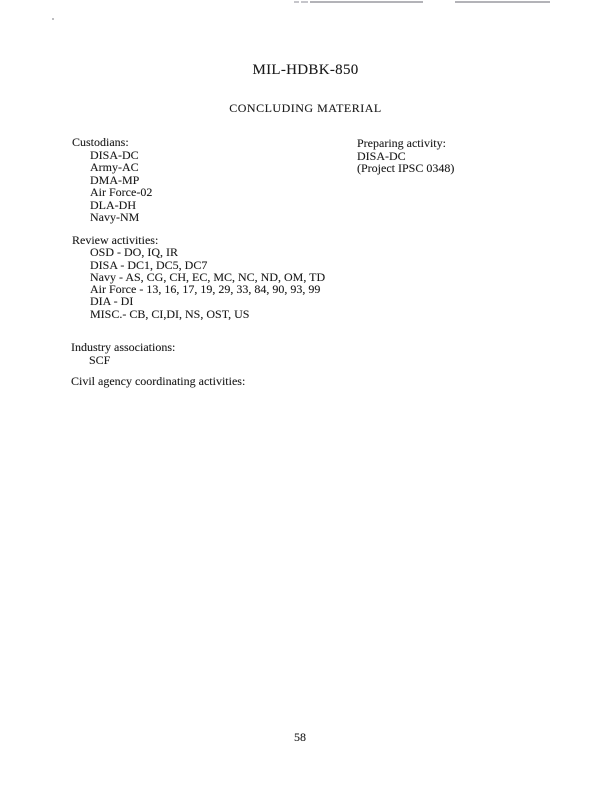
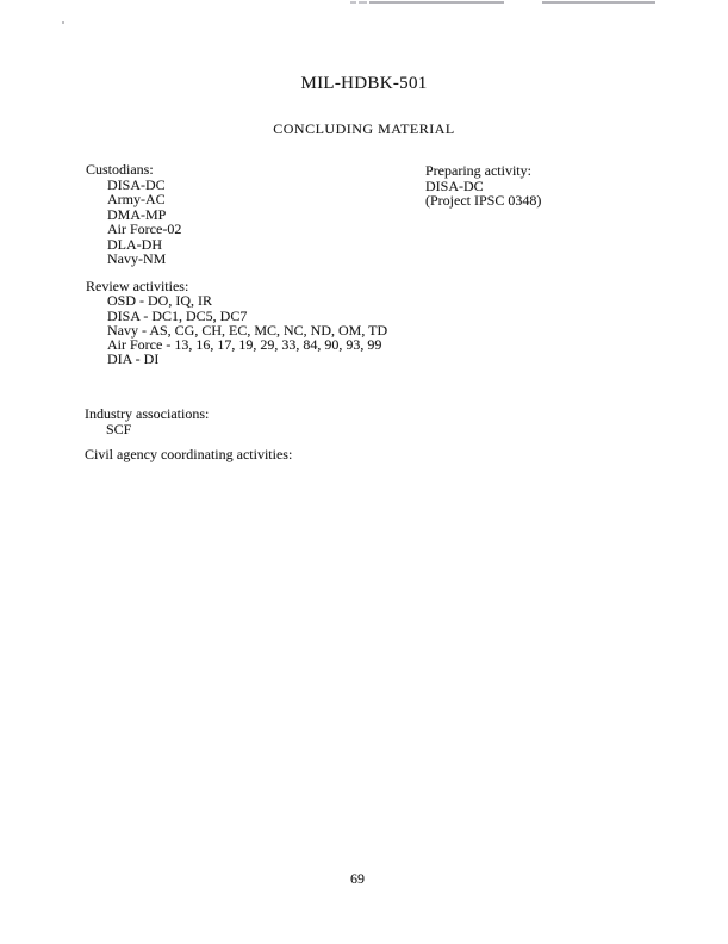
- MIL-HDBK-850
+ MIL-HDBK-501
  CONCLUDING MATERIAL
  Custodians:
  DISA-DC
  Army-AC
  DMA-MP
  Air Force-02
  DLA-DH
  Navy-NM
  Preparing activity:
  DISA-DC
  (Project IPSC 0348)
  Review activities:
  OSD - DO, IQ, IR
  DISA - DC1, DC5, DC7
  Navy - AS, CG, CH, EC, MC, NC, ND, OM, TD
  Air Force - 13, 16, 17, 19, 29, 33, 84, 90, 93, 99
  DIA - DI
- MISC.- CB, CI,DI, NS, OST, US
  Industry associations:
  SCF
  Civil agency coordinating activities:
- 58
+ 69
